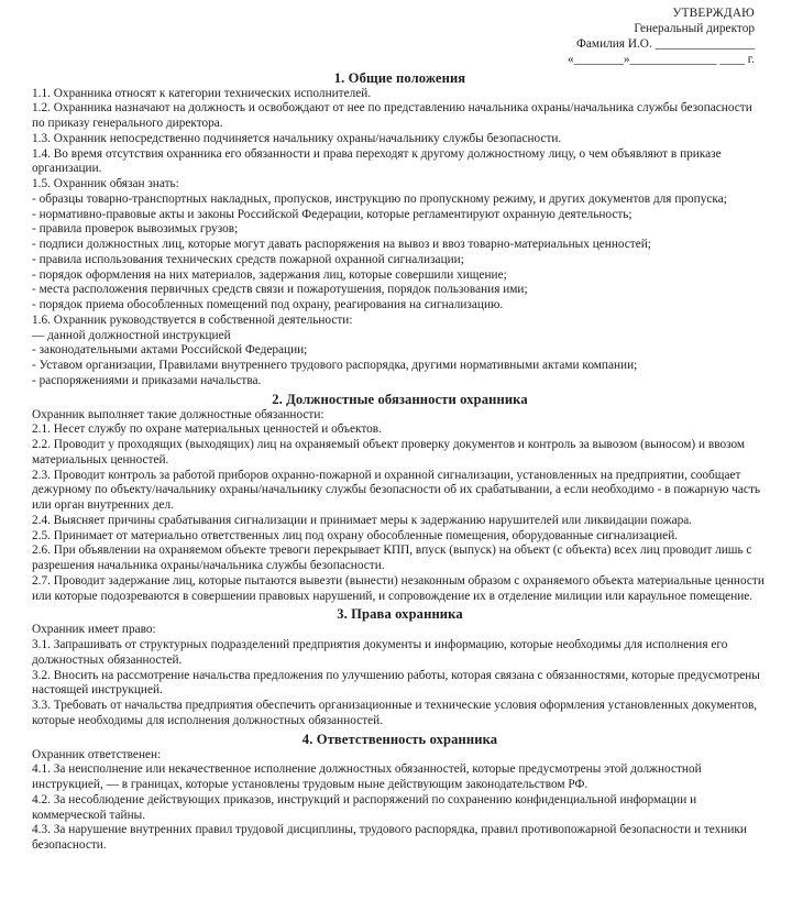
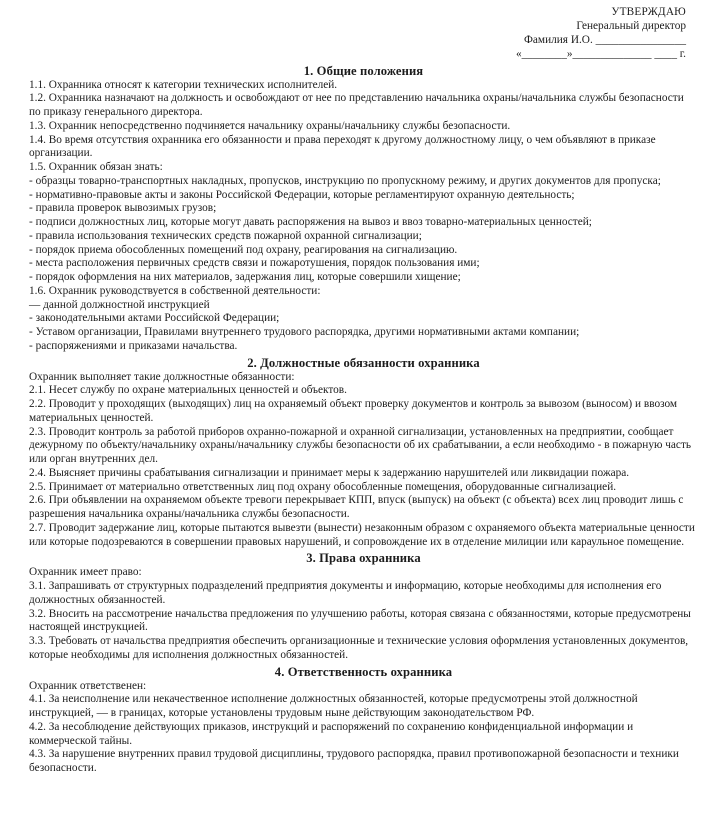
  УТВЕРЖДАЮ
  Генеральный директор
  Фамилия И.О. ________________
  «________»______________ ____ г.
  1. Общие положения
  1.1. Охранника относят к категории технических исполнителей.
  1.2. Охранника назначают на должность и освобождают от нее по представлению начальника охраны/начальника службы безопасности по приказу генерального директора.
  1.3. Охранник непосредственно подчиняется начальнику охраны/начальнику службы безопасности.
  1.4. Во время отсутствия охранника его обязанности и права переходят к другому должностному лицу, о чем объявляют в приказе организации.
  1.5. Охранник обязан знать:
  - образцы товарно-транспортных накладных, пропусков, инструкцию по пропускному режиму, и других документов для пропуска;
  - нормативно-правовые акты и законы Российской Федерации, которые регламентируют охранную деятельность;
  - правила проверок вывозимых грузов;
  - подписи должностных лиц, которые могут давать распоряжения на вывоз и ввоз товарно-материальных ценностей;
  - правила использования технических средств пожарной охранной сигнализации;
- - порядок оформления на них материалов, задержания лиц, которые совершили хищение;
+ - порядок приема обособленных помещений под охрану, реагирования на сигнализацию.
  - места расположения первичных средств связи и пожаротушения, порядок пользования ими;
- - порядок приема обособленных помещений под охрану, реагирования на сигнализацию.
+ - порядок оформления на них материалов, задержания лиц, которые совершили хищение;
  1.6. Охранник руководствуется в собственной деятельности:
  — данной должностной инструкцией
  - законодательными актами Российской Федерации;
  - Уставом организации, Правилами внутреннего трудового распорядка, другими нормативными актами компании;
  - распоряжениями и приказами начальства.
  2. Должностные обязанности охранника
  Охранник выполняет такие должностные обязанности:
  2.1. Несет службу по охране материальных ценностей и объектов.
  2.2. Проводит у проходящих (выходящих) лиц на охраняемый объект проверку документов и контроль за вывозом (выносом) и ввозом материальных ценностей.
  2.3. Проводит контроль за работой приборов охранно-пожарной и охранной сигнализации, установленных на предприятии, сообщает дежурному по объекту/начальнику охраны/начальнику службы безопасности об их срабатывании, а если необходимо - в пожарную часть или орган внутренних дел.
  2.4. Выясняет причины срабатывания сигнализации и принимает меры к задержанию нарушителей или ликвидации пожара.
  2.5. Принимает от материально ответственных лиц под охрану обособленные помещения, оборудованные сигнализацией.
  2.6. При объявлении на охраняемом объекте тревоги перекрывает КПП, впуск (выпуск) на объект (с объекта) всех лиц проводит лишь с разрешения начальника охраны/начальника службы безопасности.
  2.7. Проводит задержание лиц, которые пытаются вывезти (вынести) незаконным образом с охраняемого объекта материальные ценности или которые подозреваются в совершении правовых нарушений, и сопровождение их в отделение милиции или караульное помещение.
  3. Права охранника
  Охранник имеет право:
  3.1. Запрашивать от структурных подразделений предприятия документы и информацию, которые необходимы для исполнения его должностных обязанностей.
  3.2. Вносить на рассмотрение начальства предложения по улучшению работы, которая связана с обязанностями, которые предусмотрены настоящей инструкцией.
  3.3. Требовать от начальства предприятия обеспечить организационные и технические условия оформления установленных документов, которые необходимы для исполнения должностных обязанностей.
  4. Ответственность охранника
  Охранник ответственен:
  4.1. За неисполнение или некачественное исполнение должностных обязанностей, которые предусмотрены этой должностной инструкцией, — в границах, которые установлены трудовым ныне действующим законодательством РФ.
  4.2. За несоблюдение действующих приказов, инструкций и распоряжений по сохранению конфиденциальной информации и коммерческой тайны.
  4.3. За нарушение внутренних правил трудовой дисциплины, трудового распорядка, правил противопожарной безопасности и техники безопасности.
